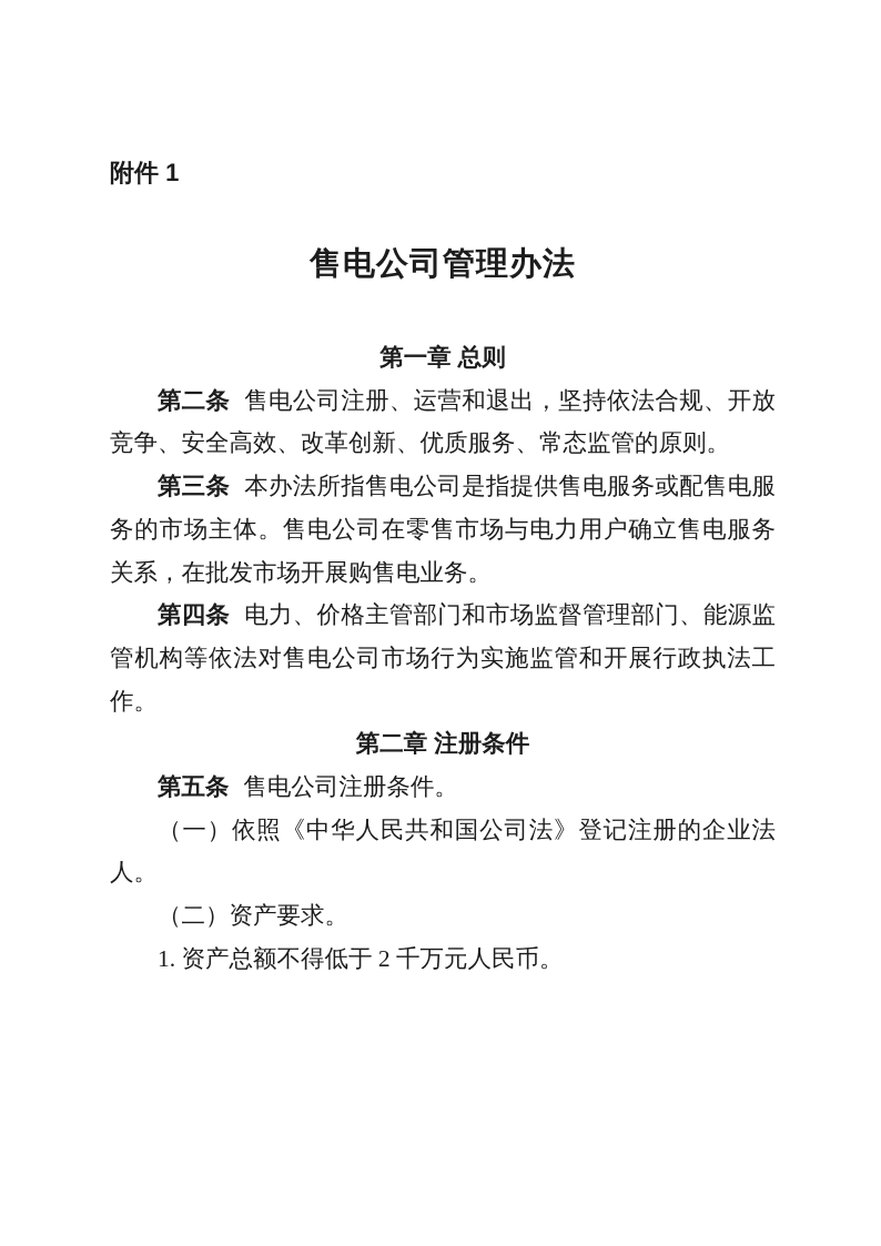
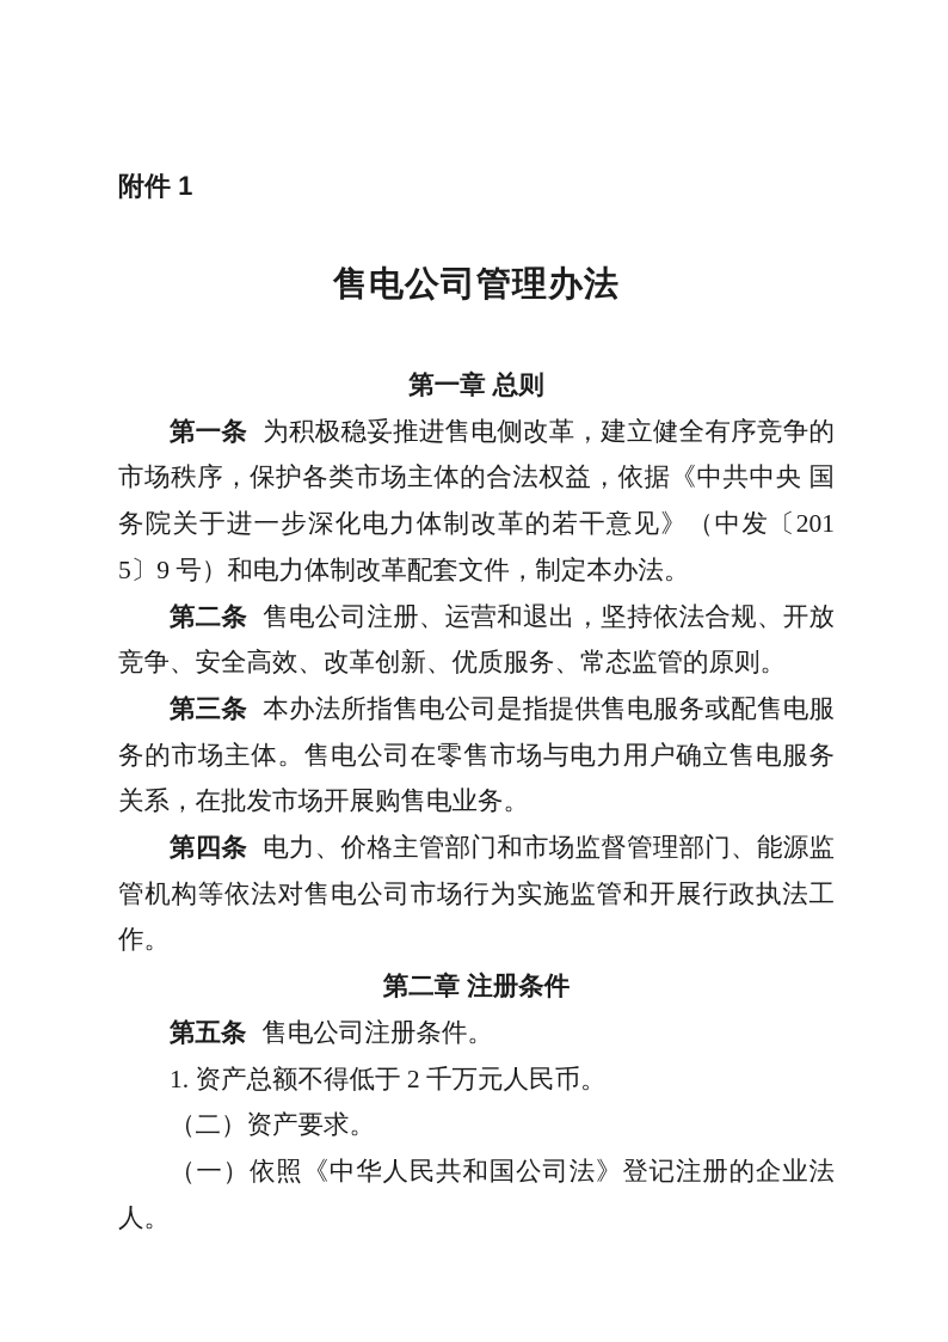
  附件 1
  售电公司管理办法
  第一章 总则
+ 第一条 为积极稳妥推进售电侧改革，建立健全有序竞争的市场秩序，保护各类市场主体的合法权益，依据《中共中央 国务院关于进一步深化电力体制改革的若干意见》（中发〔2015〕9 号）和电力体制改革配套文件，制定本办法。
  第二条 售电公司注册、运营和退出，坚持依法合规、开放竞争、安全高效、改革创新、优质服务、常态监管的原则。
  第三条 本办法所指售电公司是指提供售电服务或配售电服务的市场主体。售电公司在零售市场与电力用户确立售电服务关系，在批发市场开展购售电业务。
  第四条 电力、价格主管部门和市场监督管理部门、能源监管机构等依法对售电公司市场行为实施监管和开展行政执法工作。
  第二章 注册条件
  第五条 售电公司注册条件。
- （一）依照《中华人民共和国公司法》登记注册的企业法人。
+ 1. 资产总额不得低于 2 千万元人民币。
  （二）资产要求。
- 1. 资产总额不得低于 2 千万元人民币。
+ （一）依照《中华人民共和国公司法》登记注册的企业法人。
